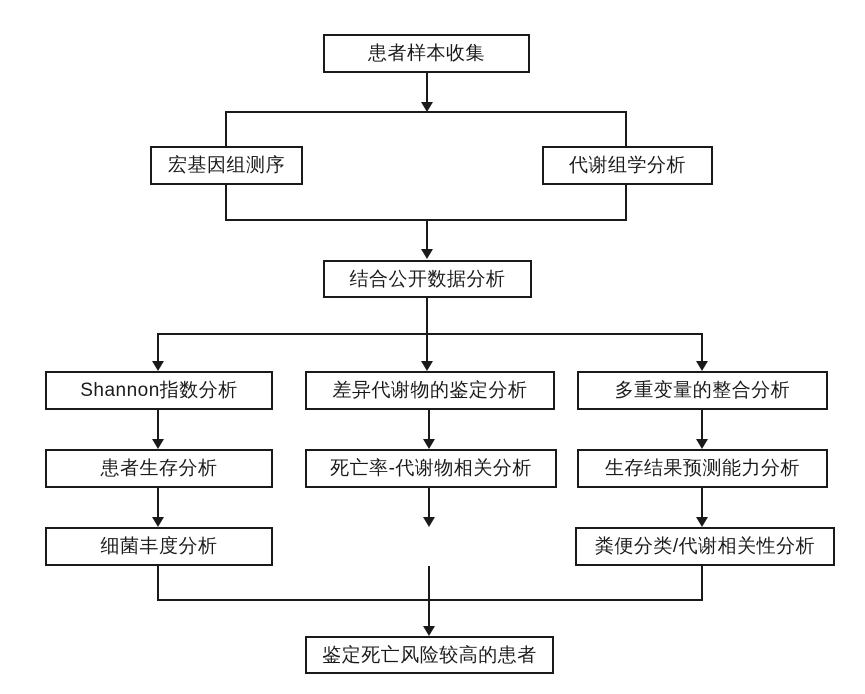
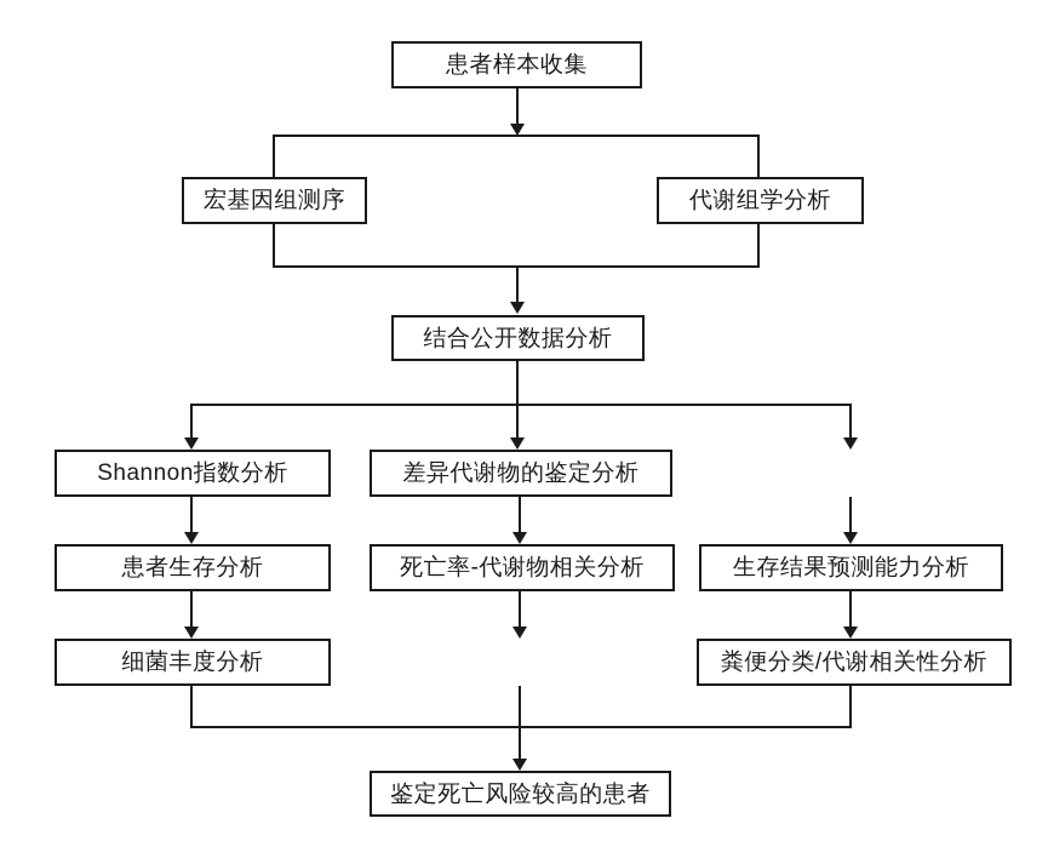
  患者样本收集
  宏基因组测序
  代谢组学分析
  结合公开数据分析
  Shannon指数分析
  差异代谢物的鉴定分析
- 多重变量的整合分析
  患者生存分析
  死亡率-代谢物相关分析
  生存结果预测能力分析
  细菌丰度分析
  粪便分类/代谢相关性分析
  鉴定死亡风险较高的患者
